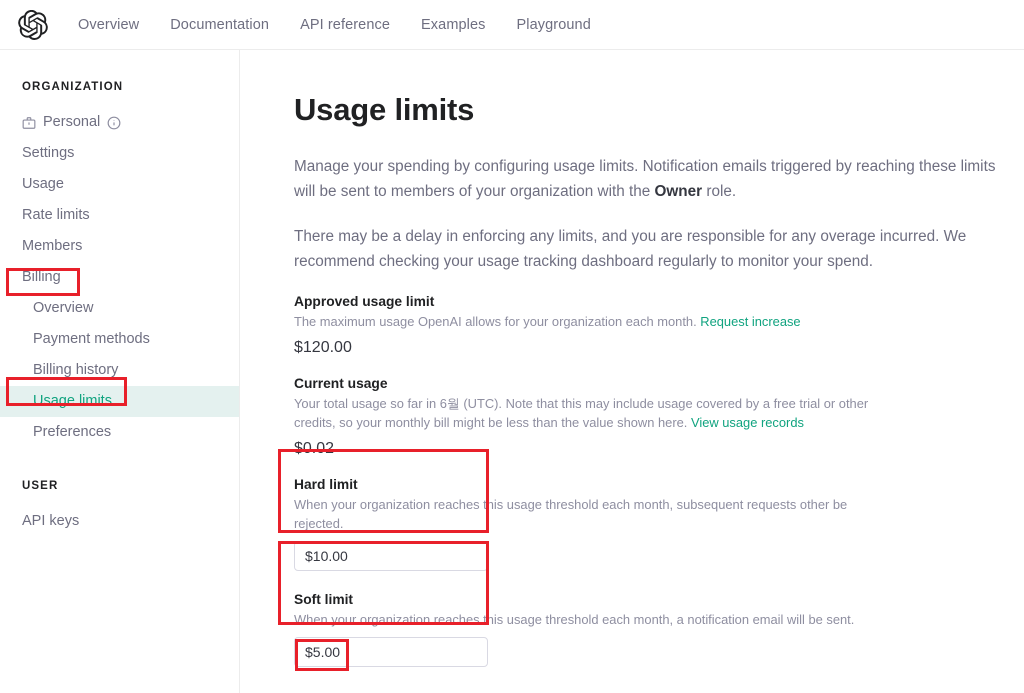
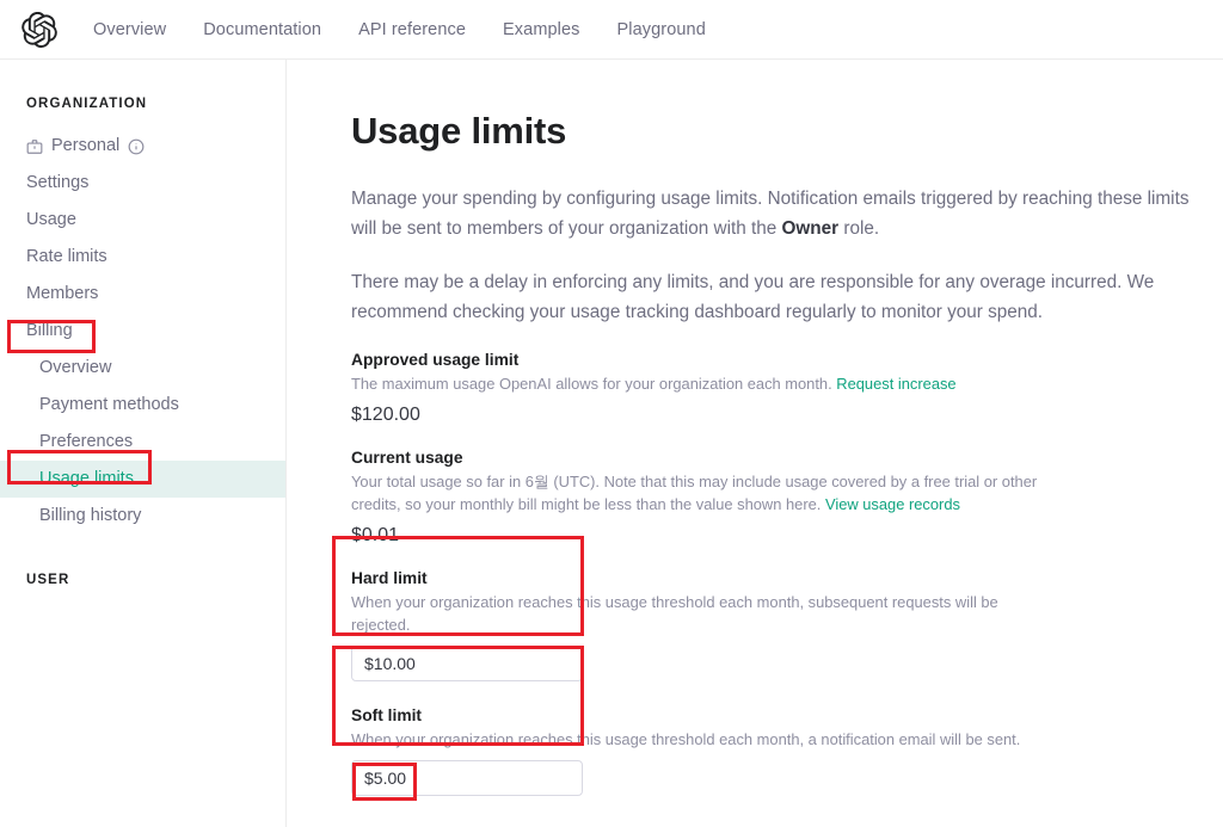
  Overview
  Documentation
  API reference
  Examples
  Playground
  ORGANIZATION
  Personal
  Settings
  Usage
  Rate limits
  Members
  Billing
  Overview
  Payment methods
- Billing history
+ Preferences
  Usage limits
- Preferences
+ Billing history
  USER
- API keys
  Usage limits
  Manage your spending by configuring usage limits. Notification emails triggered by reaching these limits will be sent to members of your organization with the Owner role.
  There may be a delay in enforcing any limits, and you are responsible for any overage incurred. We recommend checking your usage tracking dashboard regularly to monitor your spend.
  Approved usage limit
  The maximum usage OpenAI allows for your organization each month. Request increase
  $120.00
  Current usage
  Your total usage so far in 6월 (UTC). Note that this may include usage covered by a free trial or other credits, so your monthly bill might be less than the value shown here. View usage records
- $0.02
+ $0.01
  Hard limit
- When your organization reaches this usage threshold each month, subsequent requests other be rejected.
+ When your organization reaches this usage threshold each month, subsequent requests will be rejected.
  $10.00
  Soft limit
  When your organization reaches this usage threshold each month, a notification email will be sent.
  $5.00
